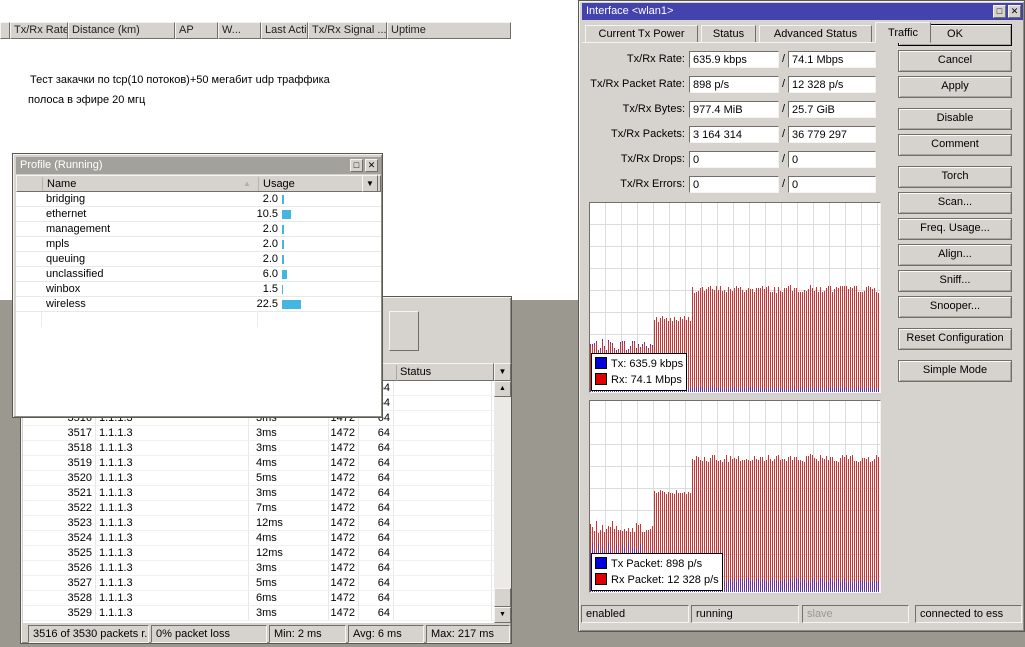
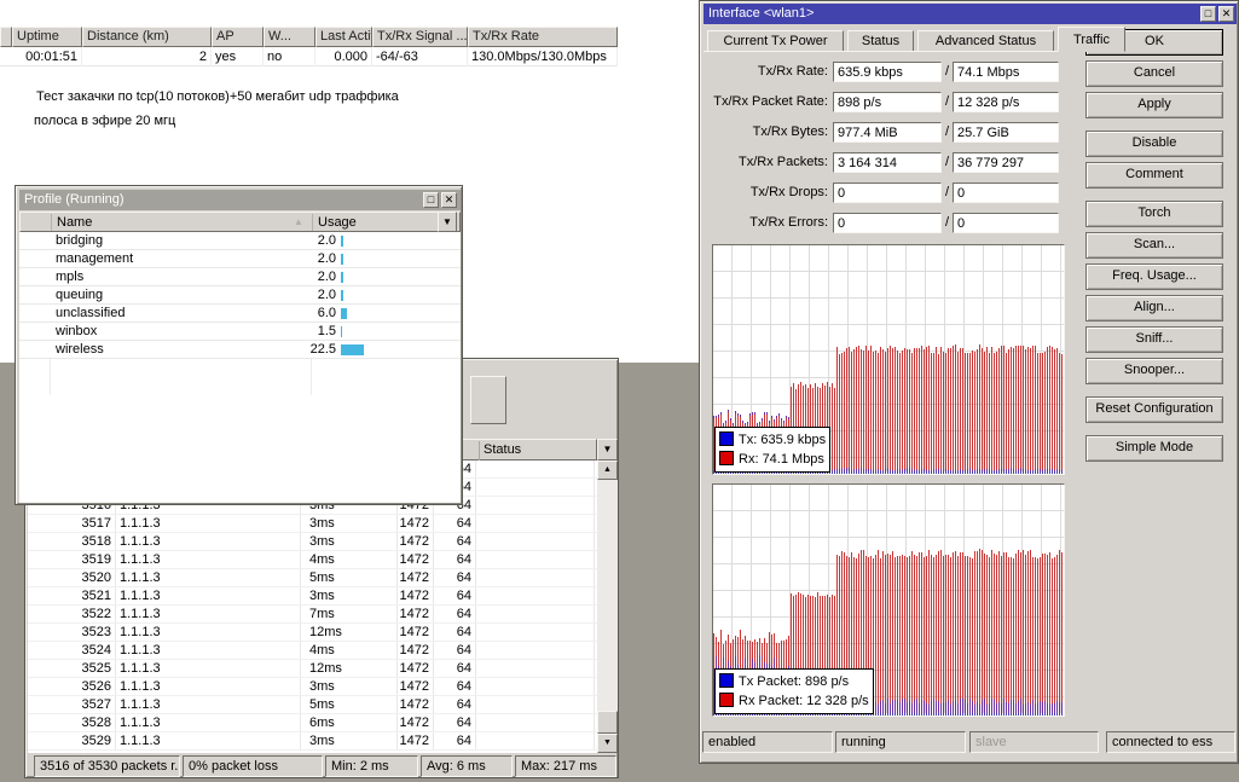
- Tx/Rx Rate
+ Uptime
  Distance (km)
  AP
  W...
  Tx/Rx Signal ...
- Uptime
+ Tx/Rx Rate
+ 00:01:51
+ 2
+ yes
+ no
+ 0.000
+ -64/-63
+ 130.0Mbps/130.0Mbps
  Тест закачки по tcp(10 потоков)+50 мегабит udp траффика
  полоса в эфире 20 мгц
  Status
  ▼
  3516
  1.1.1.3
  3ms
  1472
  64
  3517
  1.1.1.3
  3ms
  1472
  64
  3518
  1.1.1.3
  3ms
  1472
  64
  3519
  1.1.1.3
  4ms
  1472
  64
  3520
  1.1.1.3
  5ms
  1472
  64
  3521
  1.1.1.3
  3ms
  1472
  64
  3522
  1.1.1.3
  7ms
  1472
  64
  3523
  1.1.1.3
  12ms
  1472
  64
  3524
  1.1.1.3
  4ms
  1472
  64
  3525
  1.1.1.3
  12ms
  1472
  64
  3526
  1.1.1.3
  3ms
  1472
  64
  3527
  1.1.1.3
  5ms
  1472
  64
  3528
  1.1.1.3
  6ms
  1472
  64
  3529
  1.1.1.3
  3ms
  1472
  64
  3516 of 3530 packets r..
  0% packet loss
  Min: 2 ms
  Avg: 6 ms
  Max: 217 ms
  Profile (Running)
  □
  ✕
  Name
  ▲
  Usage
  ▼
  bridging
  2.0
- ethernet
- 10.5
  management
  2.0
  mpls
  2.0
  queuing
  2.0
  unclassified
  6.0
  winbox
  1.5
  wireless
  22.5
  Interface <wlan1>
  □
  ✕
  Current Tx Power
  Status
  Advanced Status
  Traffic
  Tx/Rx Rate:
  635.9 kbps
  /
  74.1 Mbps
  Tx/Rx Packet Rate:
  898 p/s
  /
  12 328 p/s
  Tx/Rx Bytes:
  977.4 MiB
  /
  25.7 GiB
  Tx/Rx Packets:
  3 164 314
  /
  36 779 297
  Tx/Rx Drops:
  0
  /
  0
  Tx/Rx Errors:
  0
  /
  0
  Tx: 635.9 kbps
  Rx: 74.1 Mbps
  Tx Packet: 898 p/s
  Rx Packet: 12 328 p/s
  OK
  Cancel
  Apply
  Disable
  Comment
  Torch
  Scan...
  Freq. Usage...
  Align...
  Sniff...
  Snooper...
  Reset Configuration
  Simple Mode
  enabled
  running
  slave
  connected to ess
